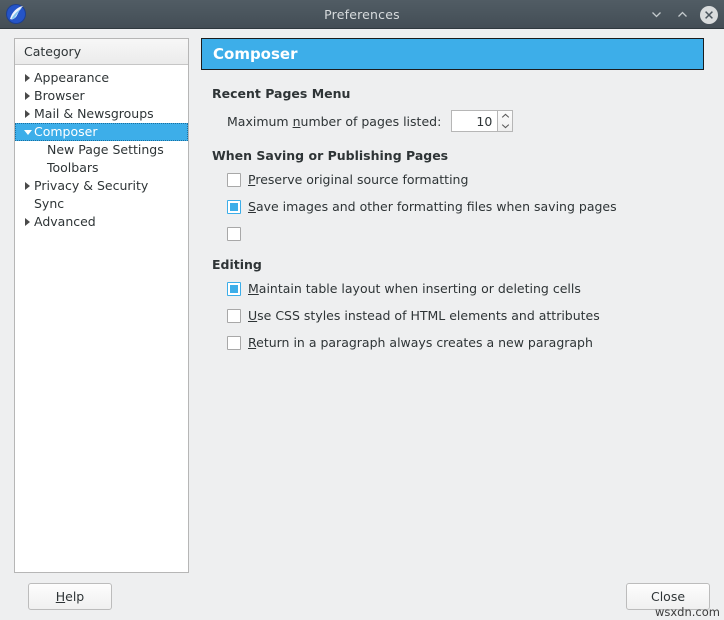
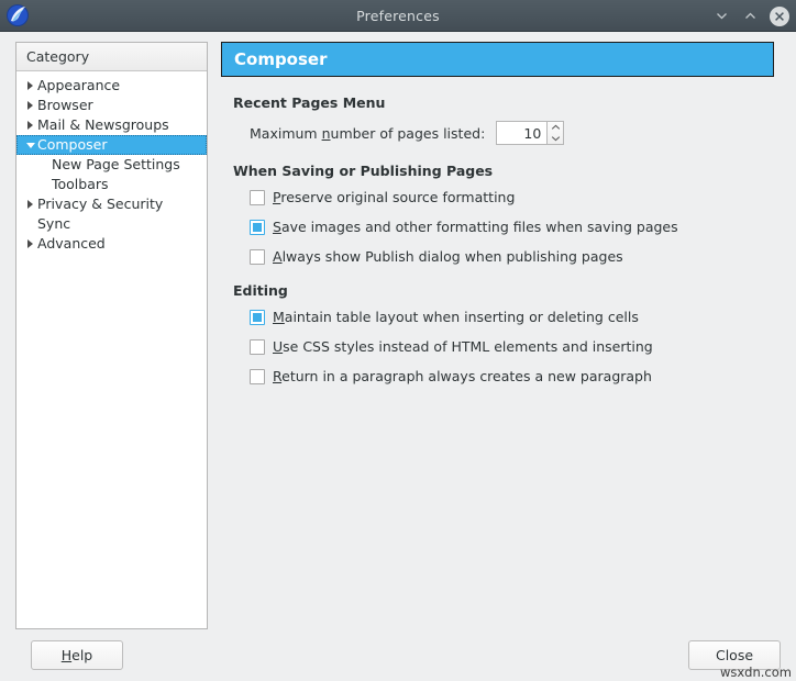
  Preferences
  Category
  Appearance
  Browser
  Mail & Newsgroups
  Composer
  New Page Settings
  Toolbars
  Privacy & Security
  Sync
  Advanced
  Composer
  Recent Pages Menu
  Maximum number of pages listed:
  10
  When Saving or Publishing Pages
  Preserve original source formatting
  Save images and other formatting files when saving pages
+ Always show Publish dialog when publishing pages
  Editing
  Maintain table layout when inserting or deleting cells
- Use CSS styles instead of HTML elements and attributes
+ Use CSS styles instead of HTML elements and inserting
  Return in a paragraph always creates a new paragraph
  H
  elp
  Close
  wsxdn.com
